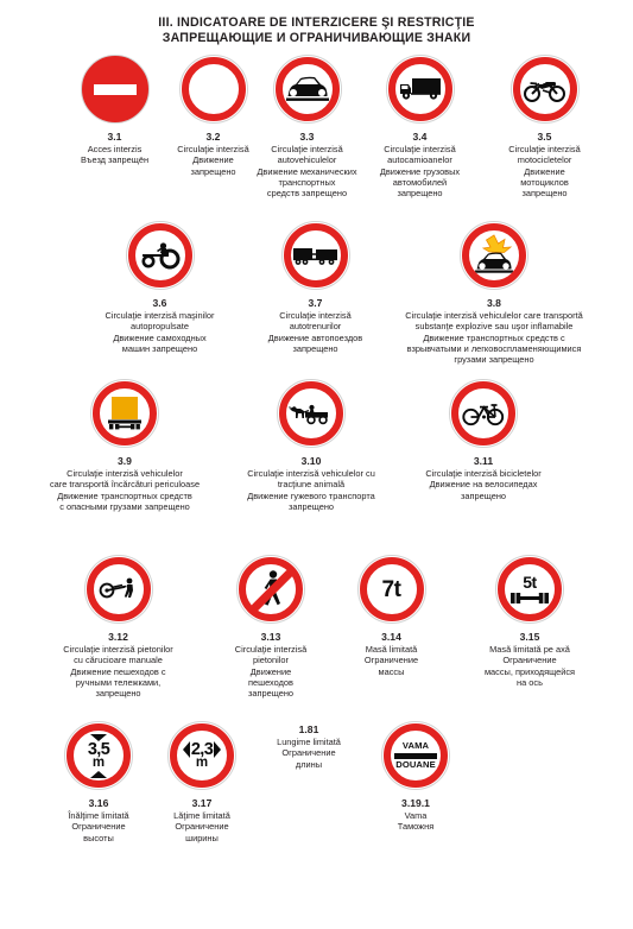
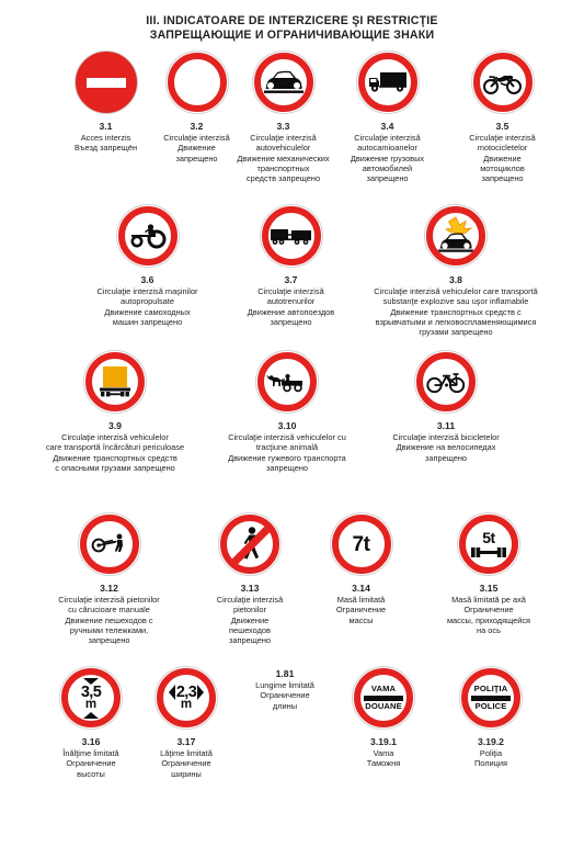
  III. INDICATOARE DE INTERZICERE ŞI RESTRICŢIE
  ЗАПРЕЩАЮЩИЕ И ОГРАНИЧИВАЮЩИЕ ЗНАКИ
  3.1
  Acces interzis
  Въезд запрещён
  3.2
  Circulaţie interzisă
  Движение
  запрещено
  3.3
  Circulaţie interzisă
  autovehiculelor
  Движение механических
  транспортных
  средств запрещено
  3.4
  Circulaţie interzisă
  autocamioanelor
  Движение грузовых
  автомобилей
  запрещено
  3.5
  Circulaţie interzisă
  motocicletelor
  Движение
  мотоциклов
  запрещено
  3.6
  Circulaţie interzisă maşinilor
  autopropulsate
  Движение самоходных
  машин запрещено
  3.7
  Circulaţie interzisă
  autotrenurilor
  Движение автопоездов
  запрещено
  3.8
  Circulaţie interzisă vehiculelor care transportă
  substanţe explozive sau uşor inflamabile
  Движение транспортных средств с
  взрывчатыми и легковоспламеняющимися
  грузами запрещено
  3.9
  Circulaţie interzisă vehiculelor
  care transportă încărcături periculoase
  Движение транспортных средств
  с опасными грузами запрещено
  3.10
  Circulaţie interzisă vehiculelor cu
  tracţiune animală
  Движение гужевого транспорта
  запрещено
  3.11
  Circulaţie interzisă bicicletelor
  Движение на велосипедах
  запрещено
  3.12
  Circulaţie interzisă pietonilor
  cu cărucioare manuale
  Движение пешеходов с
  ручными тележками,
  запрещено
  3.13
  Circulaţie interzisă
  pietonilor
  Движение
  пешеходов
  запрещено
  7t
  3.14
  Masă limitată
  Ограничение
  массы
  5t
  3.15
  Masă limitată pe axă
  Ограничение
  массы, приходящейся
  на ось
  3,5
  m
  3.16
  Înălţime limitată
  Ограничение
  высоты
  2,3
  m
  3.17
  Lăţime limitată
  Ограничение
  ширины
  1.81
  Lungime limitată
  Ограничение
  длины
  VAMA
  DOUANE
  3.19.1
  Vama
  Таможня
+ POLIŢIA
+ POLICE
+ 3.19.2
+ Poliţia
+ Полиция
